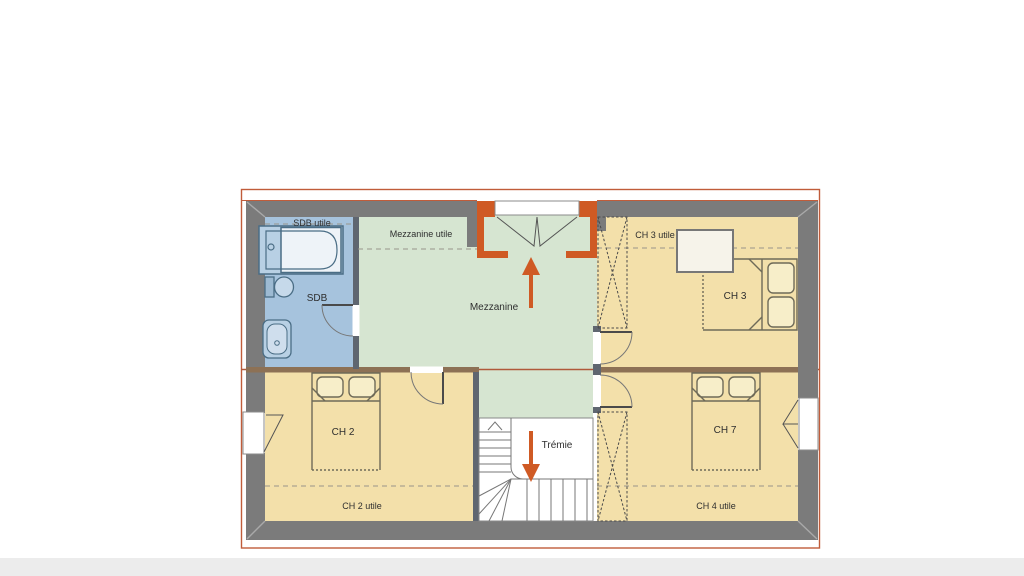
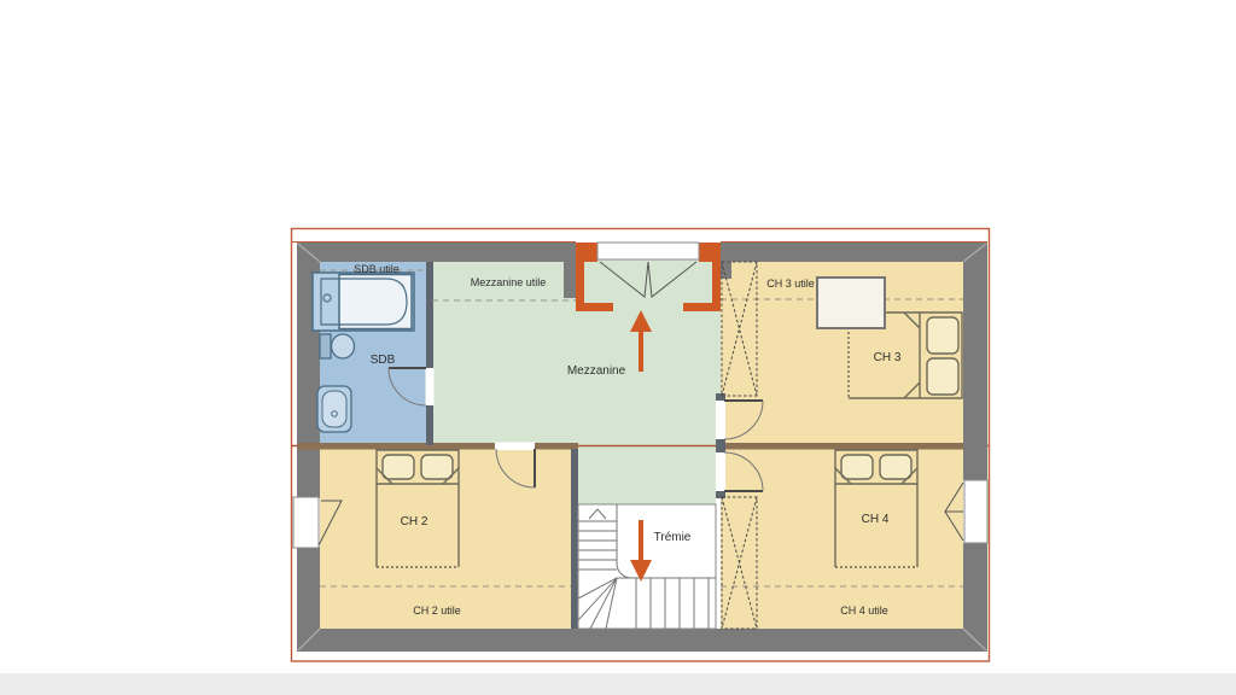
  SDB utile
  Mezzanine utile
  CH 3 utile
  SDB
  Mezzanine
  CH 3
  CH 2
  Trémie
- CH 7
+ CH 4
  CH 2 utile
  CH 4 utile
